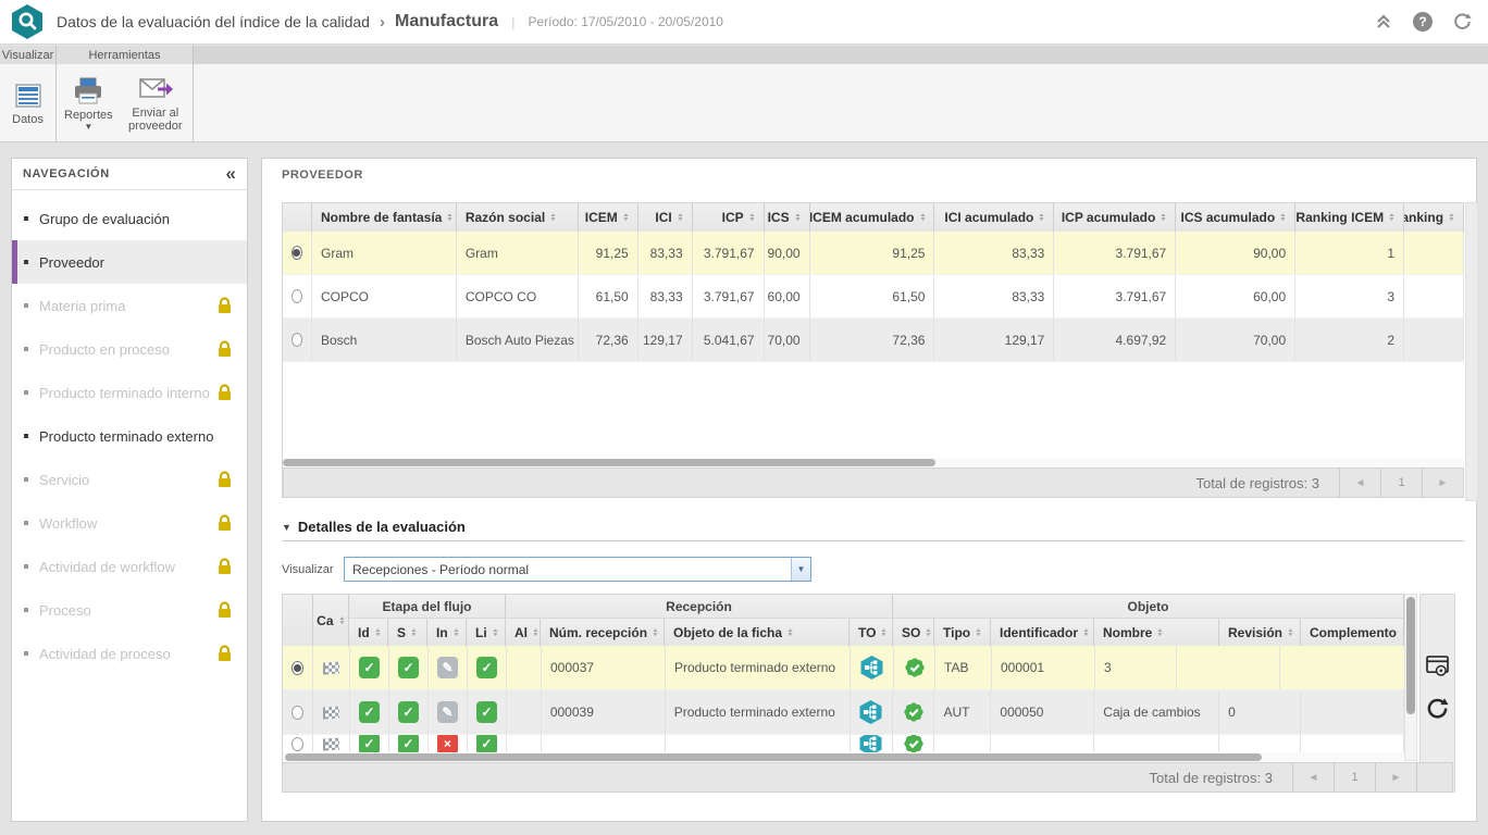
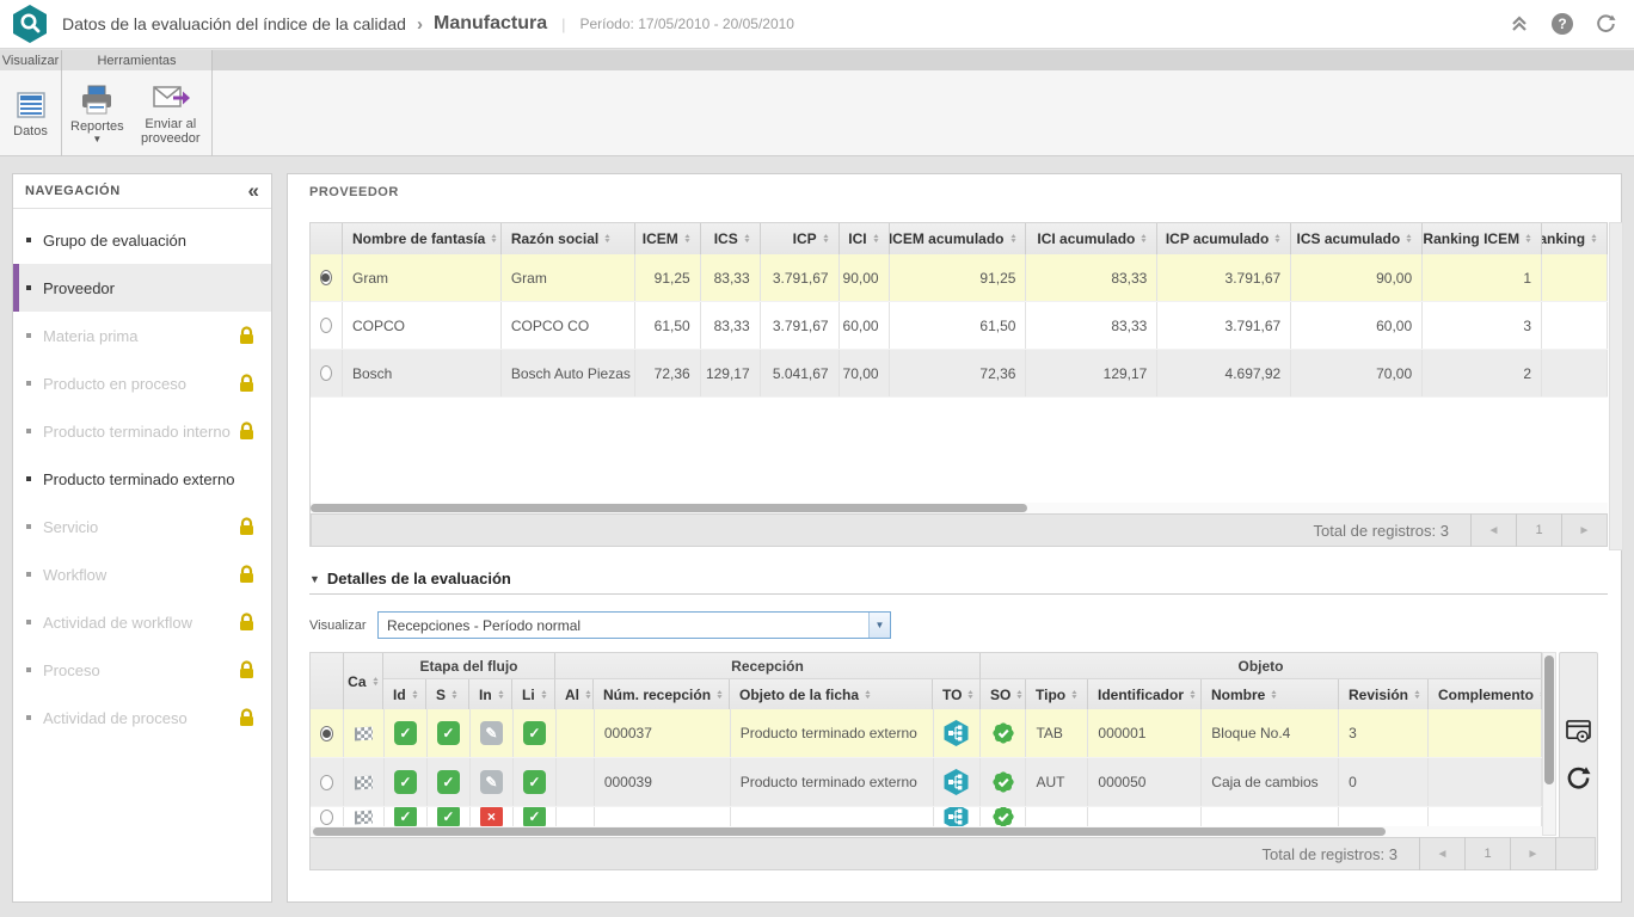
  Datos de la evaluación del índice de la calidad
  ›
  Manufactura
  |
  Período: 17/05/2010 - 20/05/2010
  ?
  Visualizar
  Herramientas
  Datos
  Reportes
  ▼
  Enviar al proveedor
  NAVEGACIÓN
  «
  Grupo de evaluación
  Proveedor
  Materia prima
  Producto en proceso
  Producto terminado interno
  Producto terminado externo
  Servicio
  Workflow
  Actividad de workflow
  Proceso
  Actividad de proceso
  PROVEEDOR
  Nombre de fantasía
  Razón social
  ICEM
- ICI
+ ICS
  ICP
- ICS
+ ICI
  ICEM acumulado
  ICI acumulado
  ICP acumulado
  ICS acumulado
  Ranking ICEM
  anking
  Gram
  Gram
  91,25
  83,33
  3.791,67
  90,00
  91,25
  83,33
  3.791,67
  90,00
  1
  COPCO
  COPCO CO
  61,50
  83,33
  3.791,67
  60,00
  61,50
  83,33
  3.791,67
  60,00
  3
  Bosch
  Bosch Auto Piezas
  72,36
  129,17
  5.041,67
  70,00
  72,36
  129,17
  4.697,92
  70,00
  2
  Total de registros: 3
  ◄
  1
  ►
  ▼
  Detalles de la evaluación
  Visualizar
  Recepciones - Período normal
  ▼
  Ca
  Etapa del flujo
  Id
  S
  In
  Li
  Recepción
  Al
  Núm. recepción
  Objeto de la ficha
  TO
  Objeto
  SO
  Tipo
  Identificador
  Nombre
  Revisión
  Complemento
  ✓
  ✓
  ✎
  ✓
  000037
  Producto terminado externo
  TAB
  000001
+ Bloque No.4
  3
  ✓
  ✓
  ✎
  ✓
  000039
  Producto terminado externo
  AUT
  000050
  Caja de cambios
  0
  ✓
  ✓
  ×
  ✓
  Total de registros: 3
  ◄
  1
  ►
